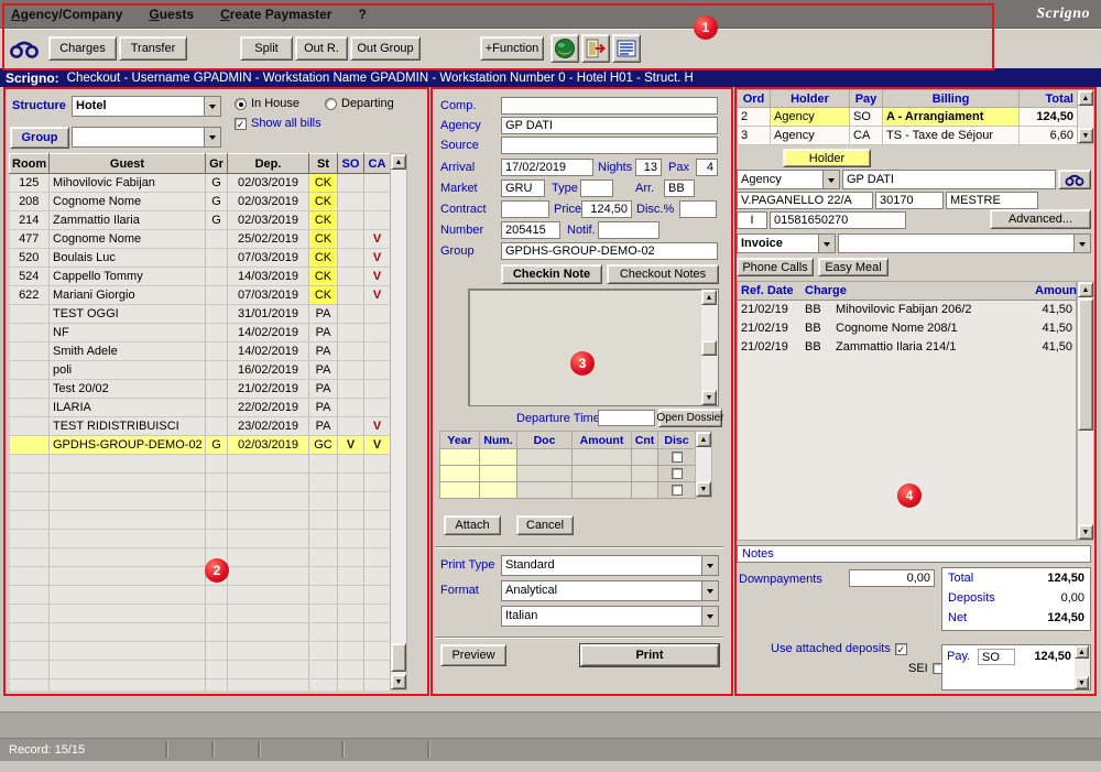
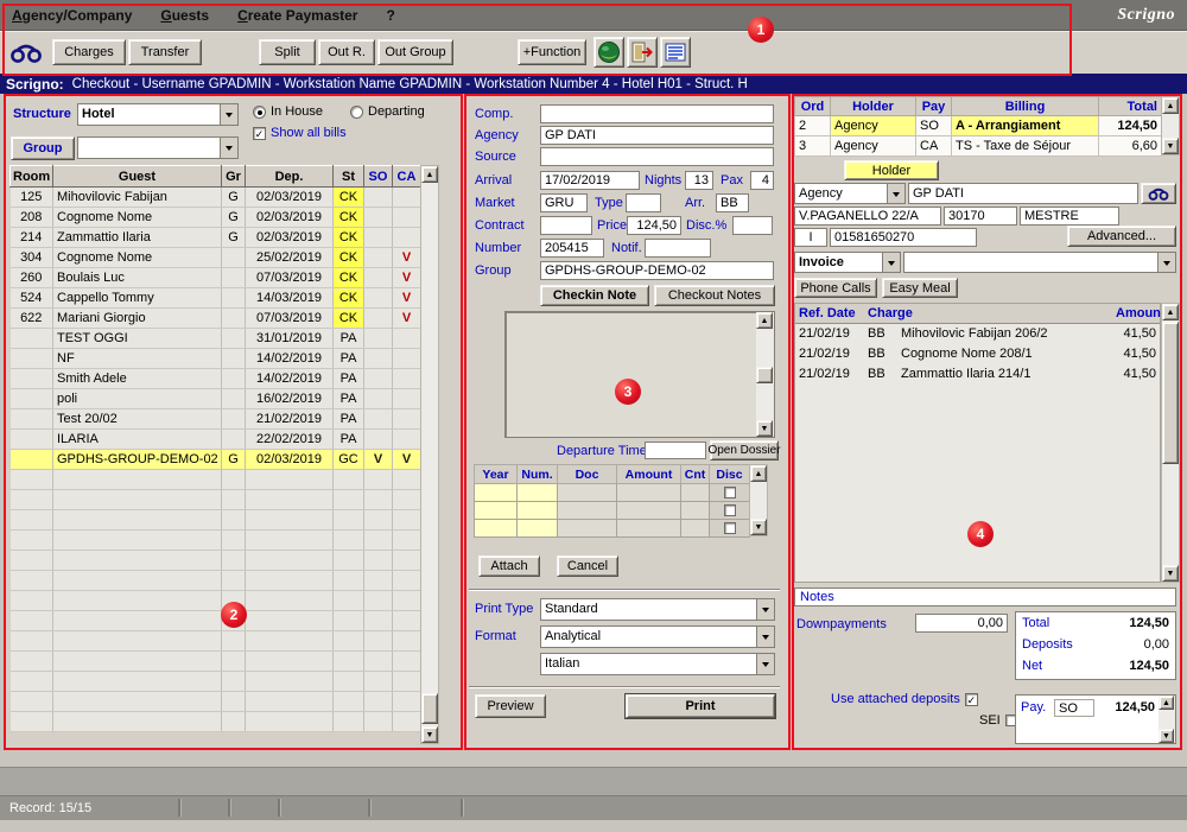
  Agency/Company
  Guests
  Create Paymaster
  ?
  Scrigno
  Charges
  Transfer
  Split
  Out R.
  Out Group
  +Function
  Scrigno:
- Checkout - Username GPADMIN - Workstation Name GPADMIN - Workstation Number 0 - Hotel H01 - Struct. H
+ Checkout - Username GPADMIN - Workstation Name GPADMIN - Workstation Number 4 - Hotel H01 - Struct. H
  Structure
  Hotel
  In House
  Departing
  ✓
  Show all bills
  Group
  Room	Guest	Gr	Dep.	St	SO	CA
  125	Mihovilovic Fabijan	G	02/03/2019	CK
  208	Cognome Nome	G	02/03/2019	CK
  214	Zammattio Ilaria	G	02/03/2019	CK
- 477	Cognome Nome		25/02/2019	CK		V
+ 304	Cognome Nome		25/02/2019	CK		V
- 520	Boulais Luc		07/03/2019	CK		V
+ 260	Boulais Luc		07/03/2019	CK		V
  524	Cappello Tommy		14/03/2019	CK		V
  622	Mariani Giorgio		07/03/2019	CK		V
  	TEST OGGI		31/01/2019	PA
  	NF		14/02/2019	PA
  	Smith Adele		14/02/2019	PA
  	poli		16/02/2019	PA
  	Test 20/02		21/02/2019	PA
  	ILARIA		22/02/2019	PA
- 	TEST RIDISTRIBUISCI		23/02/2019	PA		V
  	GPDHS-GROUP-DEMO-02	G	02/03/2019	GC	V	V
  Comp.
  Agency
  GP DATI
  Source
  Arrival
  17/02/2019
  Nights
  13
  Pax
  4
  Market
  GRU
  Type
  Arr.
  BB
  Contract
  Price
  124,50
  Disc.%
  Number
  205415
  Notif.
  Group
  GPDHS-GROUP-DEMO-02
  Checkin Note
  Checkout Notes
  Departure Time
  Open Dossier
  Year	Num.	Doc	Amount	Cnt	Disc
  Attach
  Cancel
  Print Type
  Standard
  Format
  Analytical
  Italian
  Preview
  Print
  Ord	Holder	Pay	Billing	Total
  2	Agency	SO	A - Arrangiament	124,50
  3	Agency	CA	TS - Taxe de Séjour	6,60
  Holder
  Agency
  GP DATI
  V.PAGANELLO 22/A
  30170
  MESTRE
  I
  01581650270
  Advanced...
  Invoice
  Phone Calls
  Easy Meal
  Ref. Date	Charge	Amoun
  21/02/19	BB	Mihovilovic Fabijan 206/2	41,50
  21/02/19	BB	Cognome Nome 208/1	41,50
  21/02/19	BB	Zammattio Ilaria 214/1	41,50
  Notes
  Downpayments
  0,00
  Total
  124,50
  Deposits
  0,00
  Net
  124,50
  Use attached deposits
  ✓
  SEI
  Pay.
  SO
  124,50
  Record: 15/15
  1
  2
  3
  4
